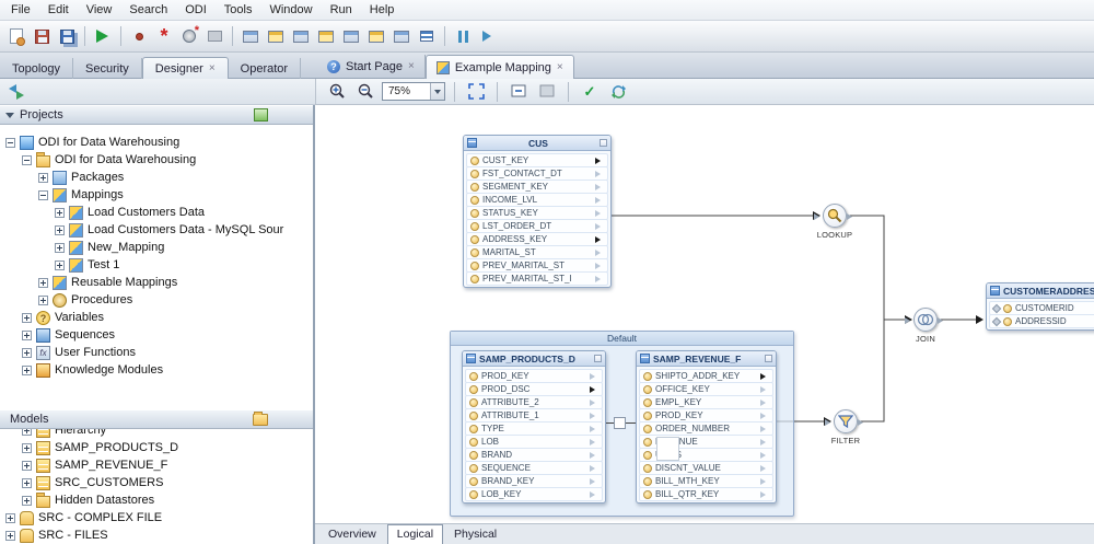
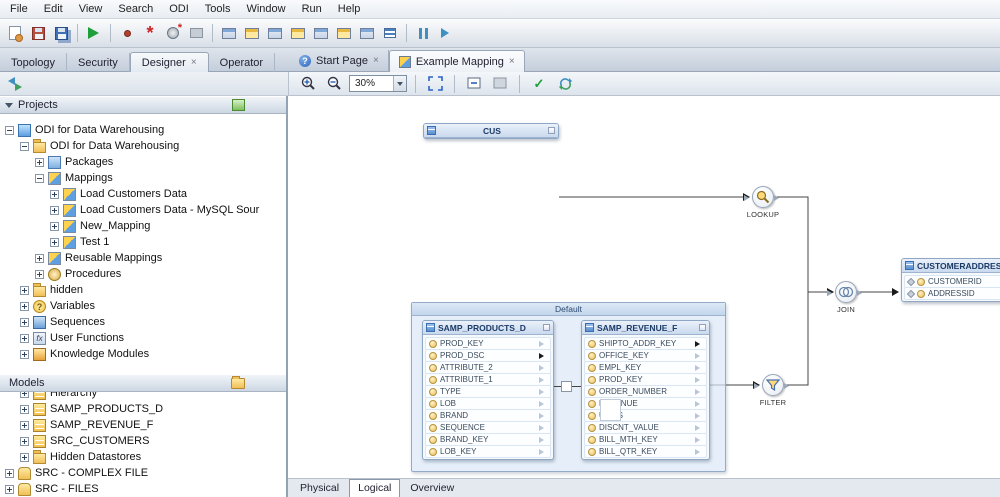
  File
  Edit
  View
  Search
  ODI
  Tools
  Window
  Run
  Help
  *
  Topology
  Security
  Designer
  ×
  Operator
  ?
  Start Page
  ×
  Example Mapping
  ×
- 75%
+ 30%
  ✓
  Projects
  ODI for Data Warehousing
  ODI for Data Warehousing
  Packages
  Mappings
  Load Customers Data
  Load Customers Data - MySQL Sour
  New_Mapping
  Test 1
  Reusable Mappings
  Procedures
+ hidden
  Variables
  Sequences
  User Functions
  Knowledge Modules
  Models
  Hierarchy
  SAMP_PRODUCTS_D
  SAMP_REVENUE_F
  SRC_CUSTOMERS
  Hidden Datastores
  SRC - COMPLEX FILE
  SRC - FILES
  Default
  CUS
- CUST_KEY
- FST_CONTACT_DT
- SEGMENT_KEY
- INCOME_LVL
- STATUS_KEY
- LST_ORDER_DT
- ADDRESS_KEY
- MARITAL_ST
- PREV_MARITAL_ST
- PREV_MARITAL_ST_I
  SAMP_PRODUCTS_D
  PROD_KEY
  PROD_DSC
  ATTRIBUTE_2
  ATTRIBUTE_1
  TYPE
  LOB
  BRAND
  SEQUENCE
  BRAND_KEY
  LOB_KEY
  SAMP_REVENUE_F
  SHIPTO_ADDR_KEY
  OFFICE_KEY
  EMPL_KEY
  PROD_KEY
  ORDER_NUMBER
  DISCNT_VALUE
  BILL_MTH_KEY
  BILL_QTR_KEY
  CUSTOMERADDRES
  CUSTOMERID
  ADDRESSID
  LOOKUP
  JOIN
  FILTER
- Overview
+ Physical
  Logical
- Physical
+ Overview
